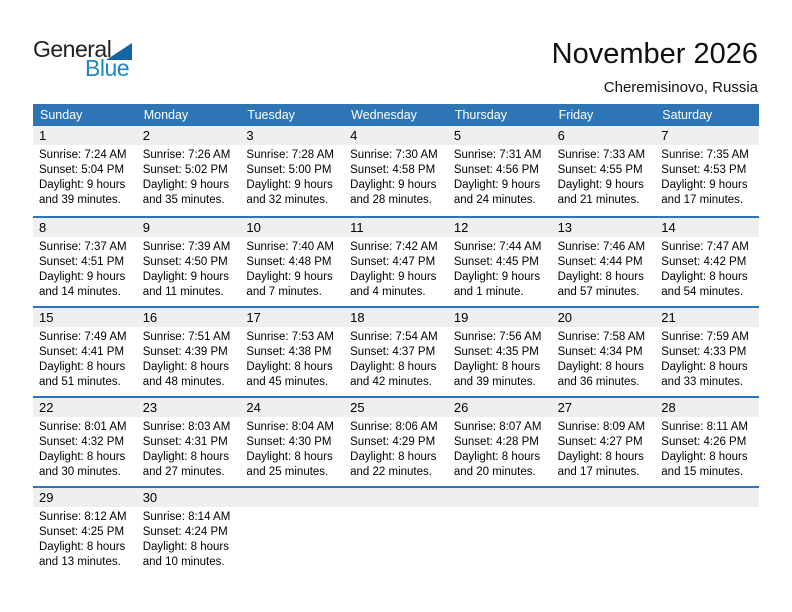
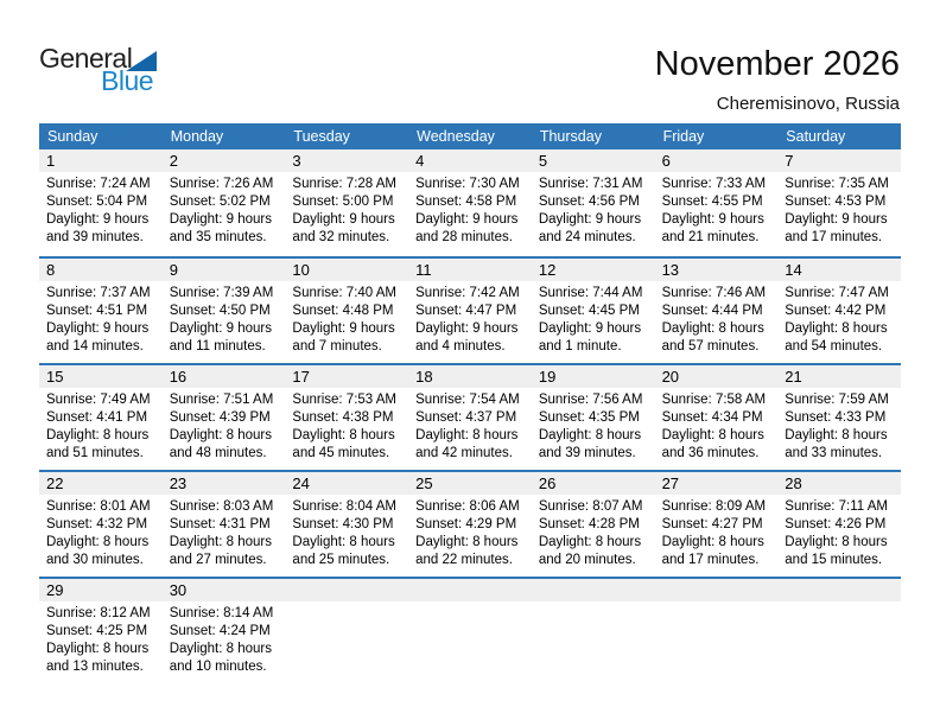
  General
  Blue
  November 2026
  Cheremisinovo, Russia
  Sunday
  Monday
  Tuesday
  Wednesday
  Thursday
  Friday
  Saturday
  1
  2
  3
  4
  5
  6
  7
  Sunrise: 7:24 AM
  Sunset: 5:04 PM
  Daylight: 9 hours
  and 39 minutes.
  Sunrise: 7:26 AM
  Sunset: 5:02 PM
  Daylight: 9 hours
  and 35 minutes.
  Sunrise: 7:28 AM
  Sunset: 5:00 PM
  Daylight: 9 hours
  and 32 minutes.
  Sunrise: 7:30 AM
  Sunset: 4:58 PM
  Daylight: 9 hours
  and 28 minutes.
  Sunrise: 7:31 AM
  Sunset: 4:56 PM
  Daylight: 9 hours
  and 24 minutes.
  Sunrise: 7:33 AM
  Sunset: 4:55 PM
  Daylight: 9 hours
  and 21 minutes.
  Sunrise: 7:35 AM
  Sunset: 4:53 PM
  Daylight: 9 hours
  and 17 minutes.
  8
  9
  10
  11
  12
  13
  14
  Sunrise: 7:37 AM
  Sunset: 4:51 PM
  Daylight: 9 hours
  and 14 minutes.
  Sunrise: 7:39 AM
  Sunset: 4:50 PM
  Daylight: 9 hours
  and 11 minutes.
  Sunrise: 7:40 AM
  Sunset: 4:48 PM
  Daylight: 9 hours
  and 7 minutes.
  Sunrise: 7:42 AM
  Sunset: 4:47 PM
  Daylight: 9 hours
  and 4 minutes.
  Sunrise: 7:44 AM
  Sunset: 4:45 PM
  Daylight: 9 hours
  and 1 minute.
  Sunrise: 7:46 AM
  Sunset: 4:44 PM
  Daylight: 8 hours
  and 57 minutes.
  Sunrise: 7:47 AM
  Sunset: 4:42 PM
  Daylight: 8 hours
  and 54 minutes.
  15
  16
  17
  18
  19
  20
  21
  Sunrise: 7:49 AM
  Sunset: 4:41 PM
  Daylight: 8 hours
  and 51 minutes.
  Sunrise: 7:51 AM
  Sunset: 4:39 PM
  Daylight: 8 hours
  and 48 minutes.
  Sunrise: 7:53 AM
  Sunset: 4:38 PM
  Daylight: 8 hours
  and 45 minutes.
  Sunrise: 7:54 AM
  Sunset: 4:37 PM
  Daylight: 8 hours
  and 42 minutes.
  Sunrise: 7:56 AM
  Sunset: 4:35 PM
  Daylight: 8 hours
  and 39 minutes.
  Sunrise: 7:58 AM
  Sunset: 4:34 PM
  Daylight: 8 hours
  and 36 minutes.
  Sunrise: 7:59 AM
  Sunset: 4:33 PM
  Daylight: 8 hours
  and 33 minutes.
  22
  23
  24
  25
  26
  27
  28
  Sunrise: 8:01 AM
  Sunset: 4:32 PM
  Daylight: 8 hours
  and 30 minutes.
  Sunrise: 8:03 AM
  Sunset: 4:31 PM
  Daylight: 8 hours
  and 27 minutes.
  Sunrise: 8:04 AM
  Sunset: 4:30 PM
  Daylight: 8 hours
  and 25 minutes.
  Sunrise: 8:06 AM
  Sunset: 4:29 PM
  Daylight: 8 hours
  and 22 minutes.
  Sunrise: 8:07 AM
  Sunset: 4:28 PM
  Daylight: 8 hours
  and 20 minutes.
  Sunrise: 8:09 AM
  Sunset: 4:27 PM
  Daylight: 8 hours
  and 17 minutes.
- Sunrise: 8:11 AM
+ Sunrise: 7:11 AM
  Sunset: 4:26 PM
  Daylight: 8 hours
  and 15 minutes.
  29
  30
  Sunrise: 8:12 AM
  Sunset: 4:25 PM
  Daylight: 8 hours
  and 13 minutes.
  Sunrise: 8:14 AM
  Sunset: 4:24 PM
  Daylight: 8 hours
  and 10 minutes.
